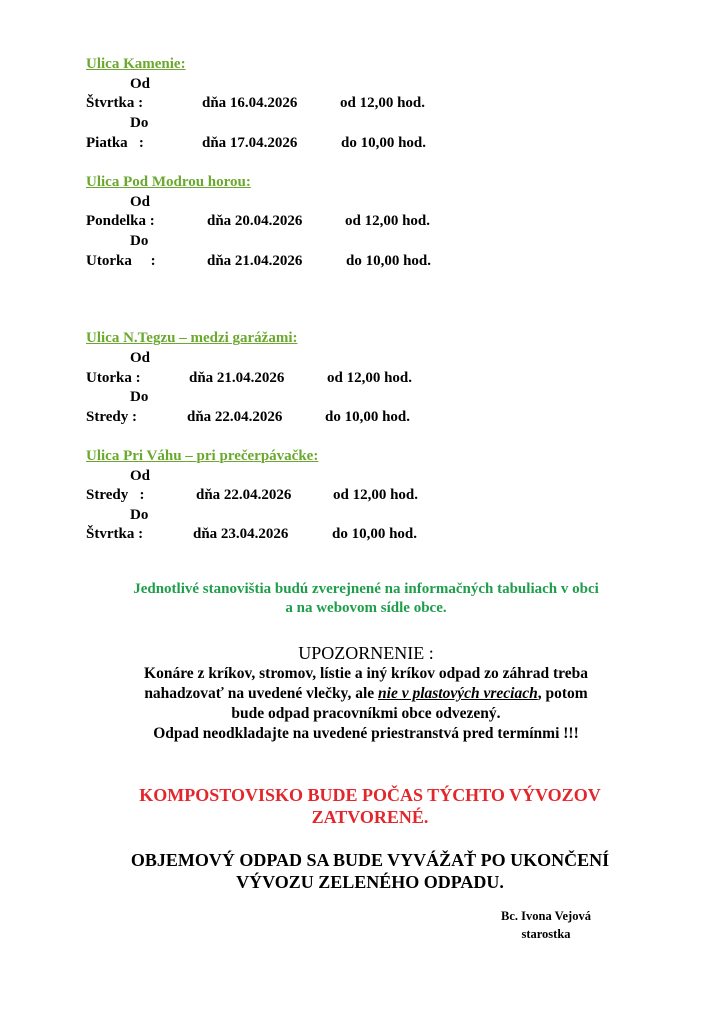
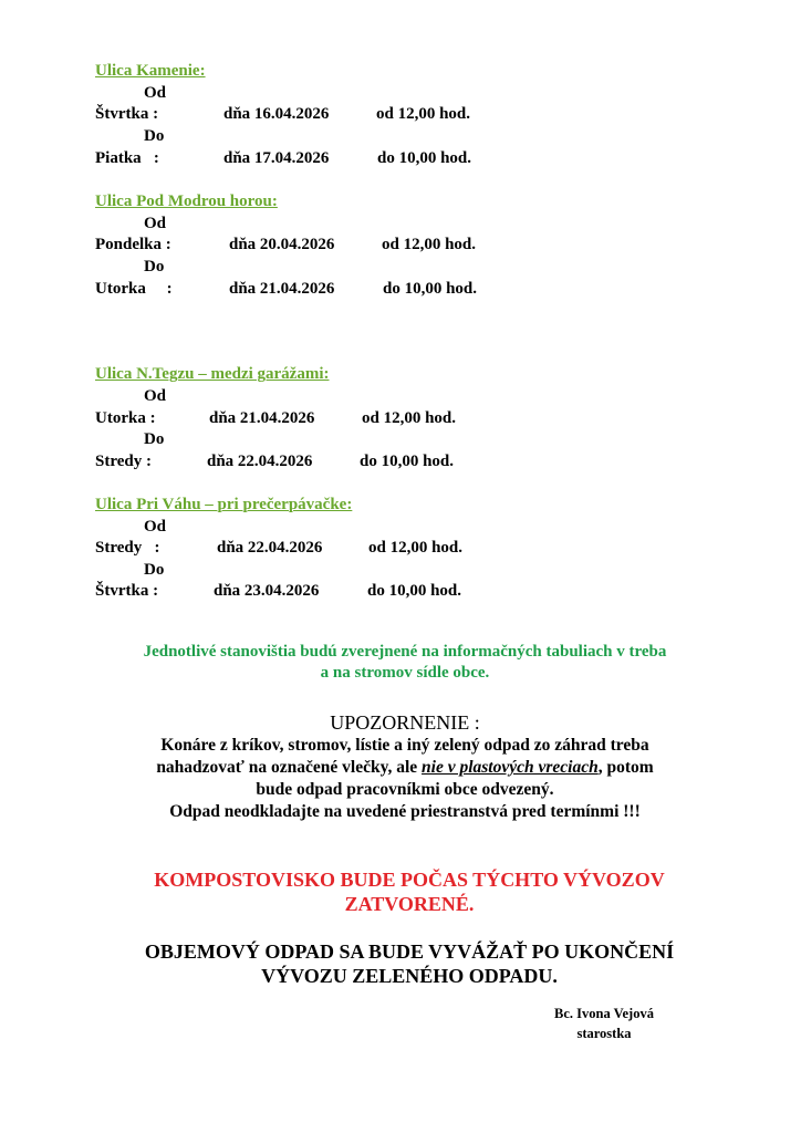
  Ulica Kamenie:
  Od
  Štvrtka :
  dňa 16.04.2026
  od 12,00 hod.
  Do
  Piatka :
  dňa 17.04.2026
  do 10,00 hod.
  Ulica Pod Modrou horou:
  Od
  Pondelka :
  dňa 20.04.2026
  od 12,00 hod.
  Do
  Utorka :
  dňa 21.04.2026
  do 10,00 hod.
  Ulica N.Tegzu – medzi garážami:
  Od
  Utorka :
  dňa 21.04.2026
  od 12,00 hod.
  Do
  Stredy :
  dňa 22.04.2026
  do 10,00 hod.
  Ulica Pri Váhu – pri prečerpávačke:
  Od
  Stredy :
  dňa 22.04.2026
  od 12,00 hod.
  Do
  Štvrtka :
  dňa 23.04.2026
  do 10,00 hod.
- Jednotlivé stanovištia budú zverejnené na informačných tabuliach v obci
+ Jednotlivé stanovištia budú zverejnené na informačných tabuliach v treba
- a na webovom sídle obce.
+ a na stromov sídle obce.
  UPOZORNENIE :
- Konáre z kríkov, stromov, lístie a iný kríkov odpad zo záhrad treba
+ Konáre z kríkov, stromov, lístie a iný zelený odpad zo záhrad treba
- nahadzovať na uvedené vlečky, ale nie v plastových vreciach, potom
+ nahadzovať na označené vlečky, ale nie v plastových vreciach, potom
  bude odpad pracovníkmi obce odvezený.
  Odpad neodkladajte na uvedené priestranstvá pred termínmi !!!
  KOMPOSTOVISKO BUDE POČAS TÝCHTO VÝVOZOV
  ZATVORENÉ.
  OBJEMOVÝ ODPAD SA BUDE VYVÁŽAŤ PO UKONČENÍ
  VÝVOZU ZELENÉHO ODPADU.
  Bc. Ivona Vejová
  starostka
